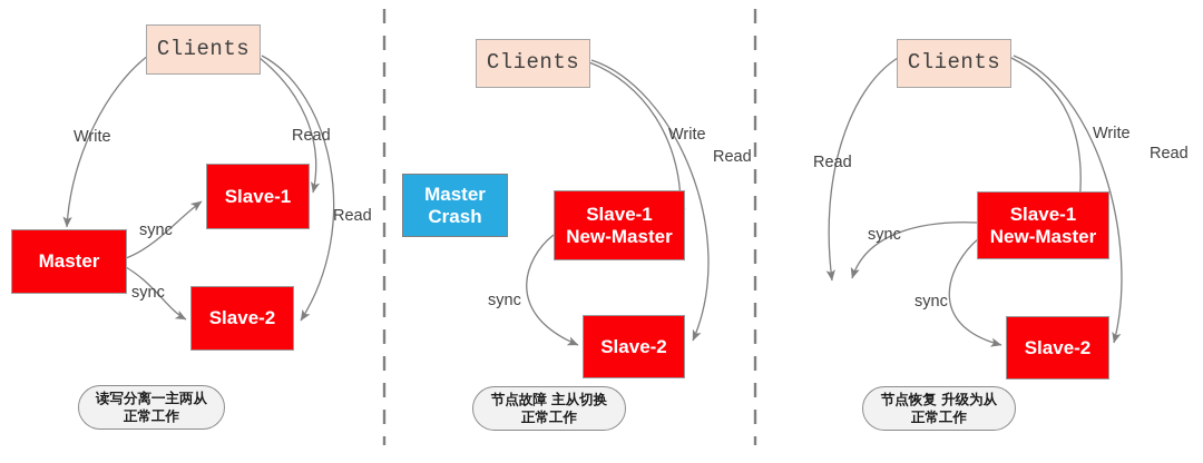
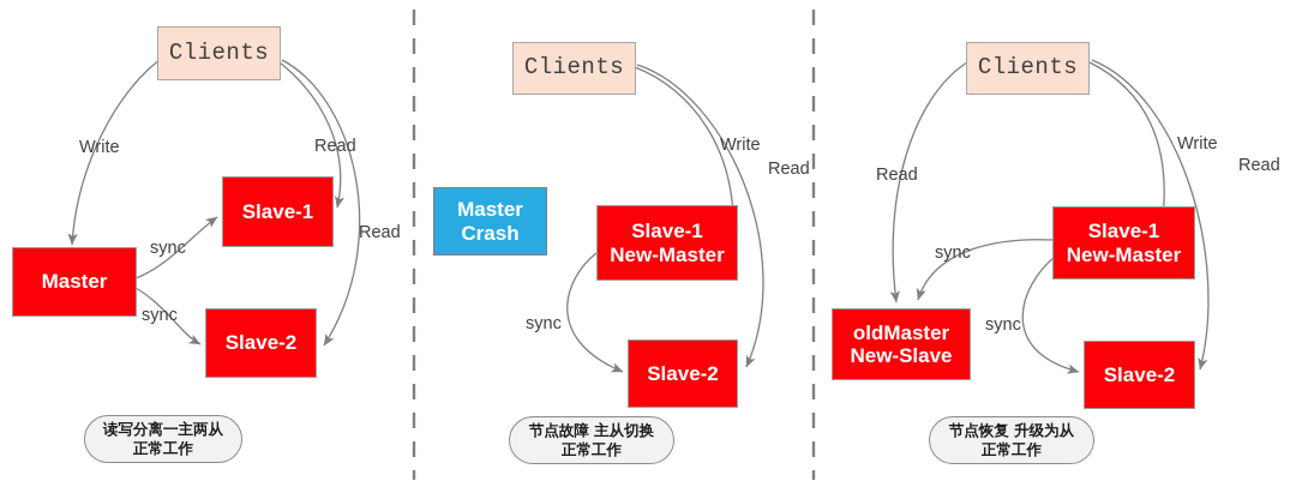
  Clients
  Master
  Slave-1
  Slave-2
  Write
  Read
  Read
  sync
  sync
  读写分离一主两从
  正常工作
  Clients
  Master
  Crash
  Slave-1
  New-Master
  Slave-2
  Write
  Read
  sync
  节点故障 主从切换
  正常工作
  Clients
+ oldMaster
+ New-Slave
  Slave-1
  New-Master
  Slave-2
  Read
  Write
  Read
  sync
  sync
  节点恢复 升级为从
  正常工作
